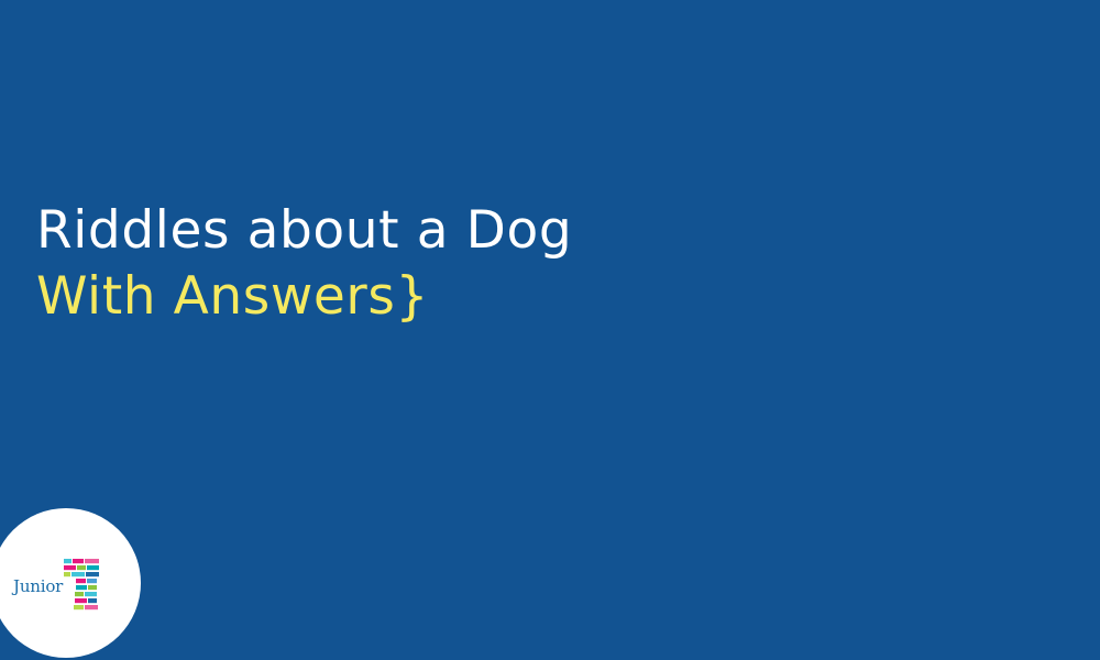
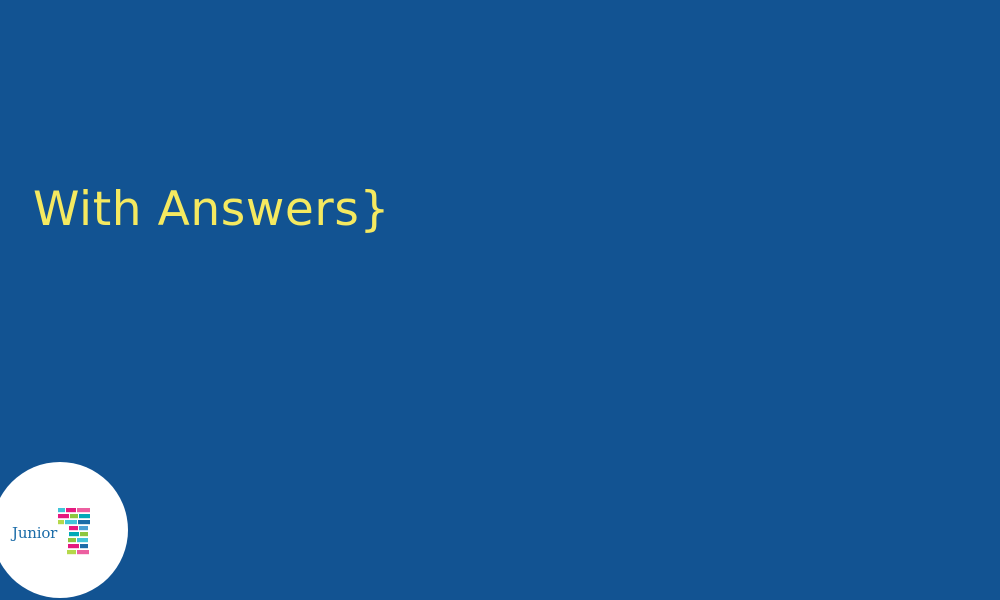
- Riddles about a Dog
  With Answers}
  Junior
